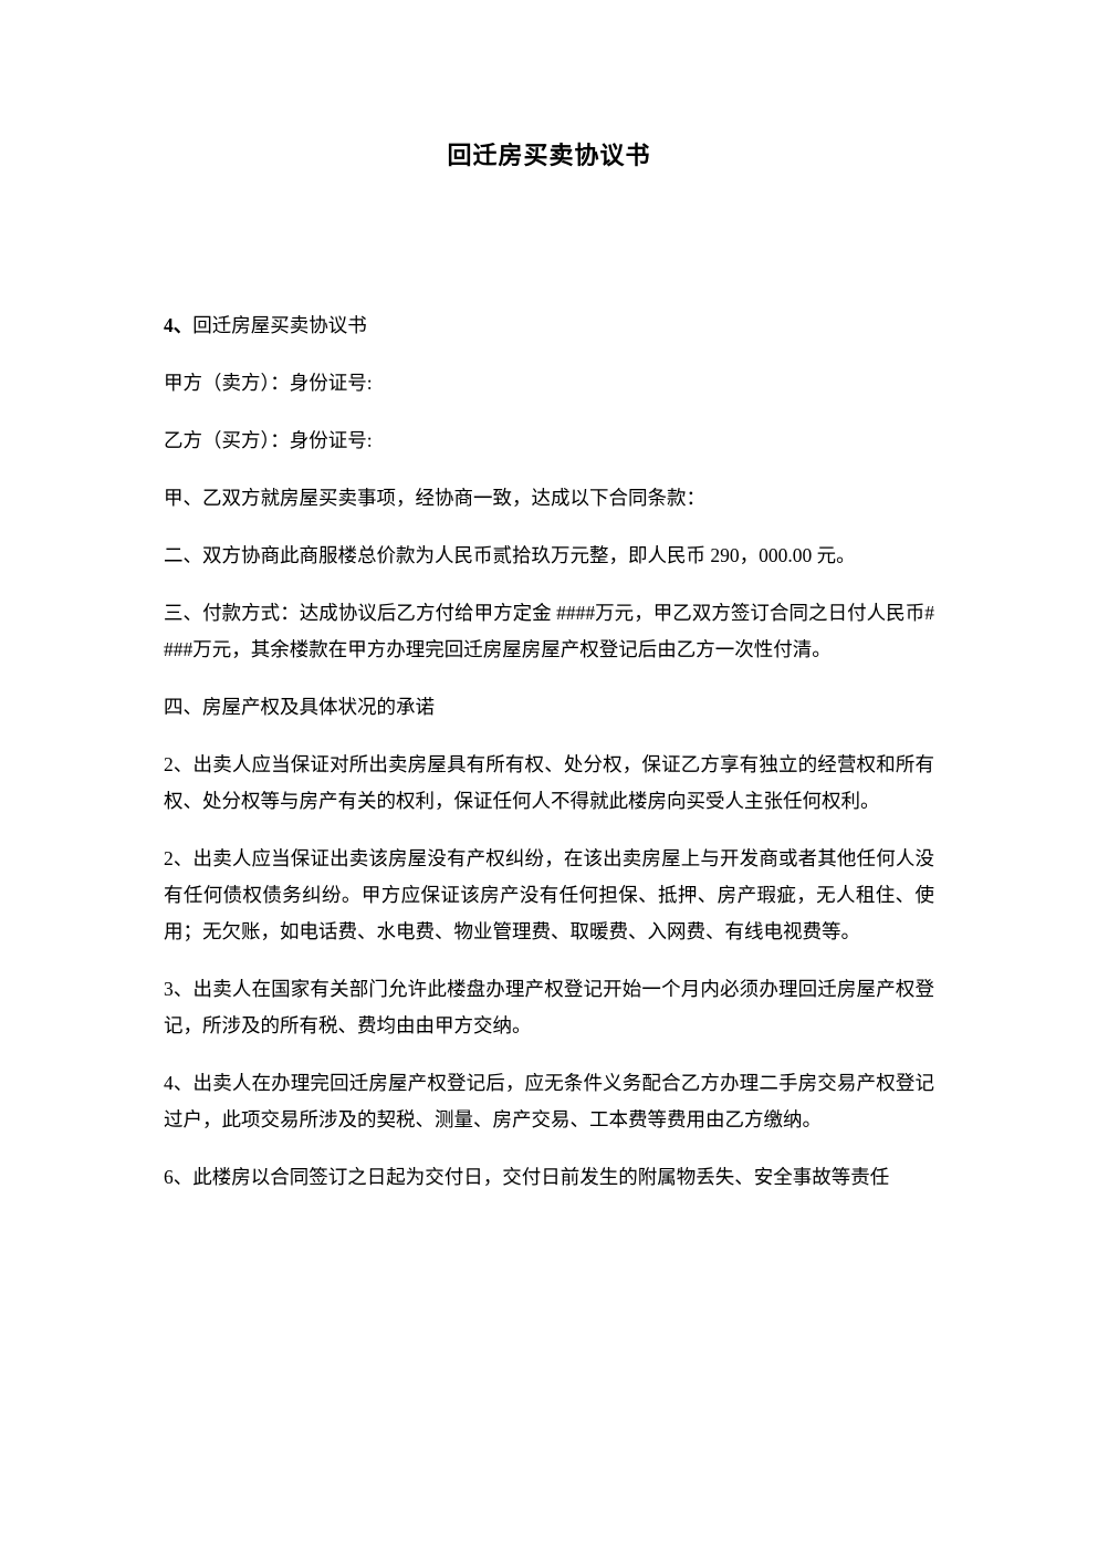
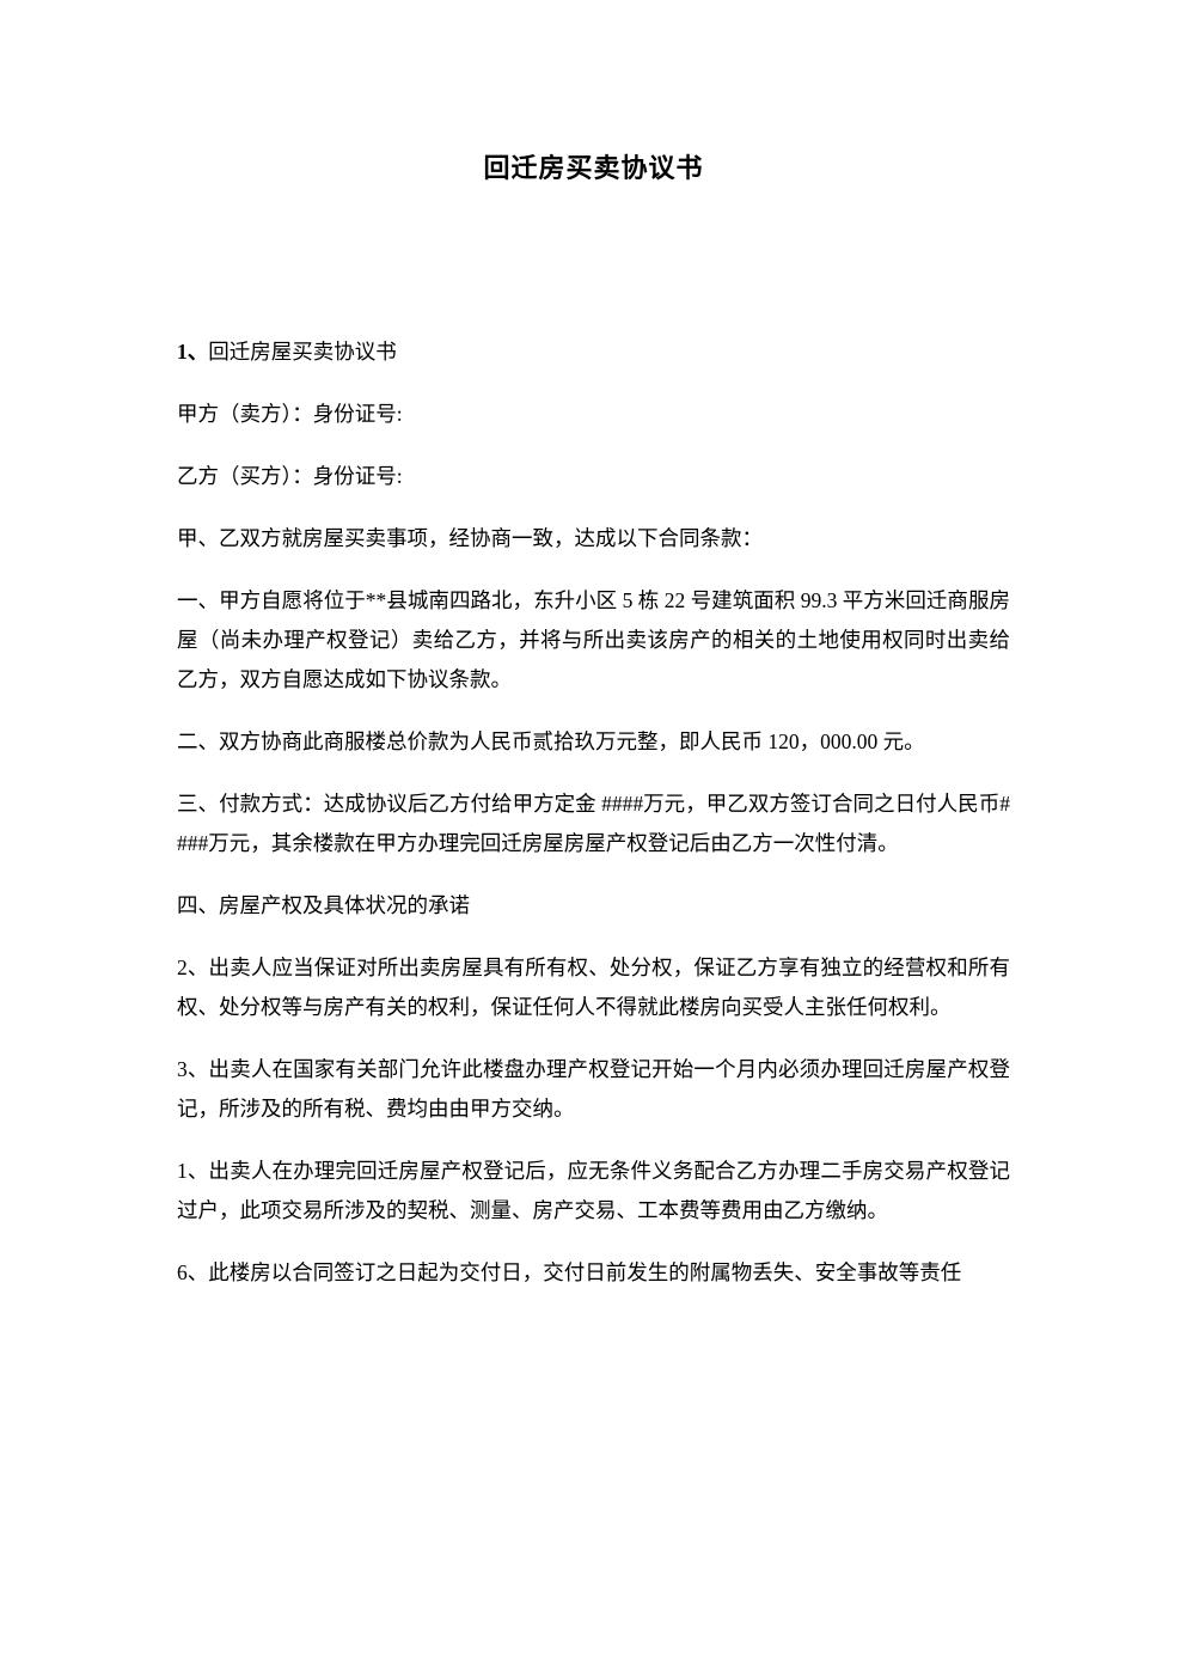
  回迁房买卖协议书
- 4、回迁房屋买卖协议书
+ 1、回迁房屋买卖协议书
  甲方（卖方）：身份证号:
  乙方（买方）：身份证号:
  甲、乙双方就房屋买卖事项，经协商一致，达成以下合同条款：
+ 一、甲方自愿将位于**县城南四路北，东升小区 5 栋 22 号建筑面积 99.3 平方米回迁商服房屋（尚未办理产权登记）卖给乙方，并将与所出卖该房产的相关的土地使用权同时出卖给乙方，双方自愿达成如下协议条款。
- 二、双方协商此商服楼总价款为人民币贰拾玖万元整，即人民币 290，000.00 元。
+ 二、双方协商此商服楼总价款为人民币贰拾玖万元整，即人民币 120，000.00 元。
  三、付款方式：达成协议后乙方付给甲方定金 ####万元，甲乙双方签订合同之日付人民币####万元，其余楼款在甲方办理完回迁房屋房屋产权登记后由乙方一次性付清。
  四、房屋产权及具体状况的承诺
  2、出卖人应当保证对所出卖房屋具有所有权、处分权，保证乙方享有独立的经营权和所有权、处分权等与房产有关的权利，保证任何人不得就此楼房向买受人主张任何权利。
- 2、出卖人应当保证出卖该房屋没有产权纠纷，在该出卖房屋上与开发商或者其他任何人没有任何债权债务纠纷。甲方应保证该房产没有任何担保、抵押、房产瑕疵，无人租住、使用；无欠账，如电话费、水电费、物业管理费、取暖费、入网费、有线电视费等。
  3、出卖人在国家有关部门允许此楼盘办理产权登记开始一个月内必须办理回迁房屋产权登记，所涉及的所有税、费均由由甲方交纳。
- 4、出卖人在办理完回迁房屋产权登记后，应无条件义务配合乙方办理二手房交易产权登记过户，此项交易所涉及的契税、测量、房产交易、工本费等费用由乙方缴纳。
+ 1、出卖人在办理完回迁房屋产权登记后，应无条件义务配合乙方办理二手房交易产权登记过户，此项交易所涉及的契税、测量、房产交易、工本费等费用由乙方缴纳。
  6、此楼房以合同签订之日起为交付日，交付日前发生的附属物丢失、安全事故等责任
